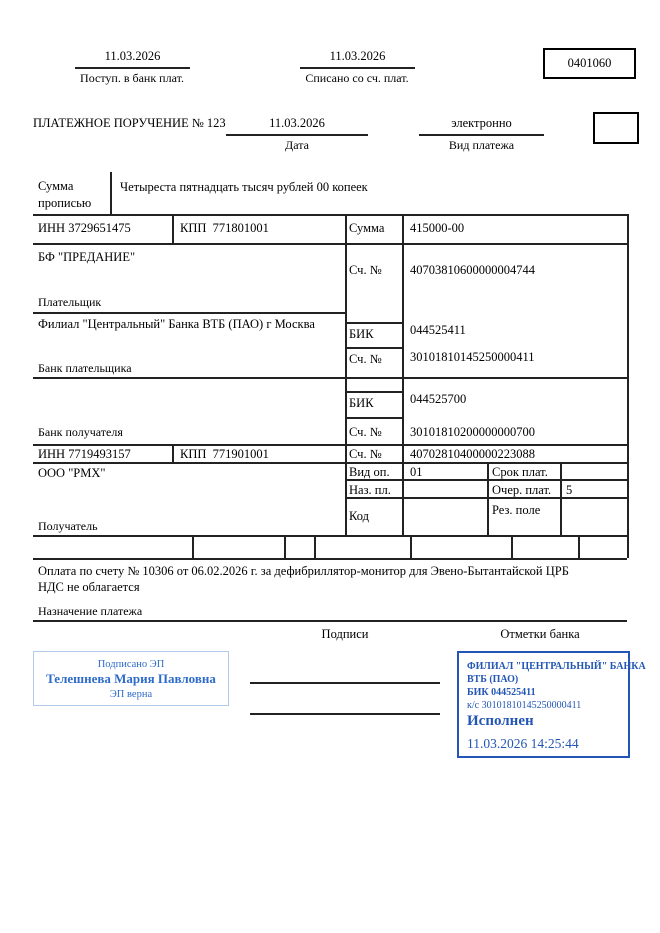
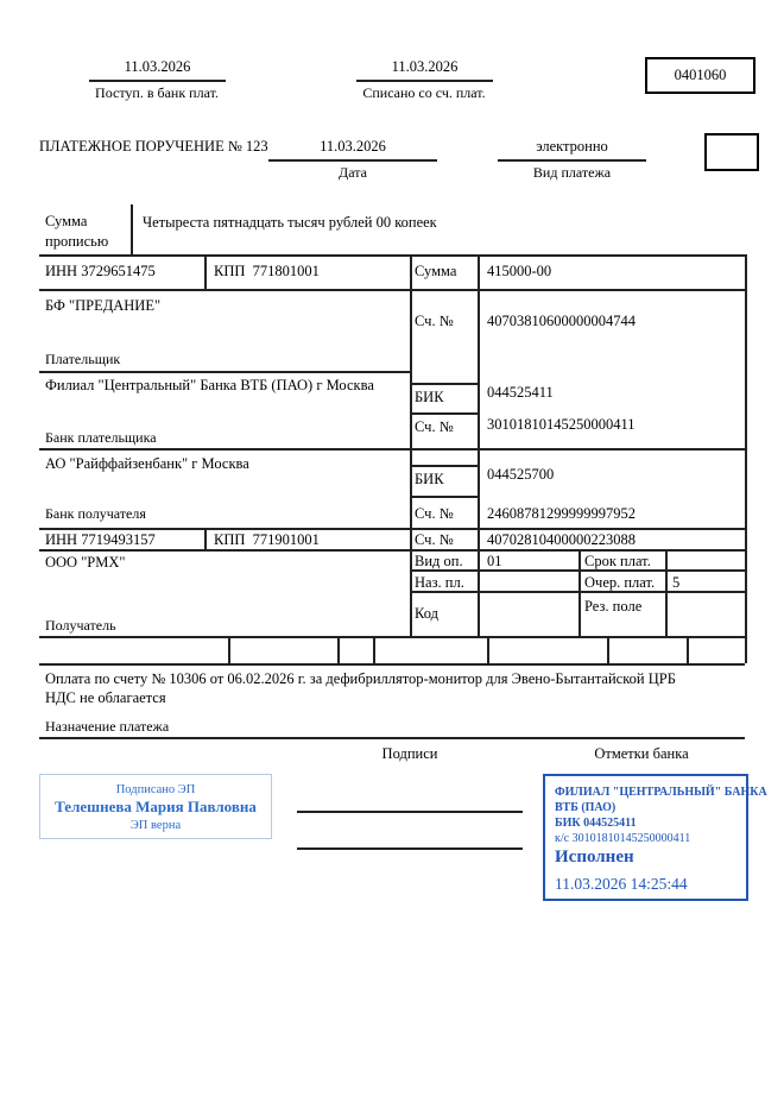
  11.03.2026
  Поступ. в банк плат.
  11.03.2026
  Списано со сч. плат.
  0401060
  ПЛАТЕЖНОЕ ПОРУЧЕНИЕ № 123
  11.03.2026
  Дата
  электронно
  Вид платежа
  Сумма
  прописью
  Четыреста пятнадцать тысяч рублей 00 копеек
  ИНН 3729651475
  КПП 771801001
  Сумма
  415000-00
  БФ "ПРЕДАНИЕ"
  Сч. №
  40703810600000004744
  Плательщик
  Филиал "Центральный" Банка ВТБ (ПАО) г Москва
  БИК
  044525411
  Сч. №
  30101810145250000411
  Банк плательщика
+ АО "Райффайзенбанк" г Москва
  БИК
  044525700
  Банк получателя
  Сч. №
- 30101810200000000700
+ 24608781299999997952
  ИНН 7719493157
  КПП 771901001
  Сч. №
  40702810400000223088
  ООО "РМХ"
  Вид оп.
  01
  Срок плат.
  Наз. пл.
  Очер. плат.
  5
  Код
  Рез. поле
  Получатель
  Оплата по счету № 10306 от 06.02.2026 г. за дефибриллятор-монитор для Эвено-Бытантайской ЦРБ
  НДС не облагается
  Назначение платежа
  Подписи
  Отметки банка
  Подписано ЭП
  Телешнева Мария Павловна
  ЭП верна
  ФИЛИАЛ "ЦЕНТРАЛЬНЫЙ" БАНКА
  ВТБ (ПАО)
  БИК 044525411
  к/с 30101810145250000411
  Исполнен
  11.03.2026 14:25:44
